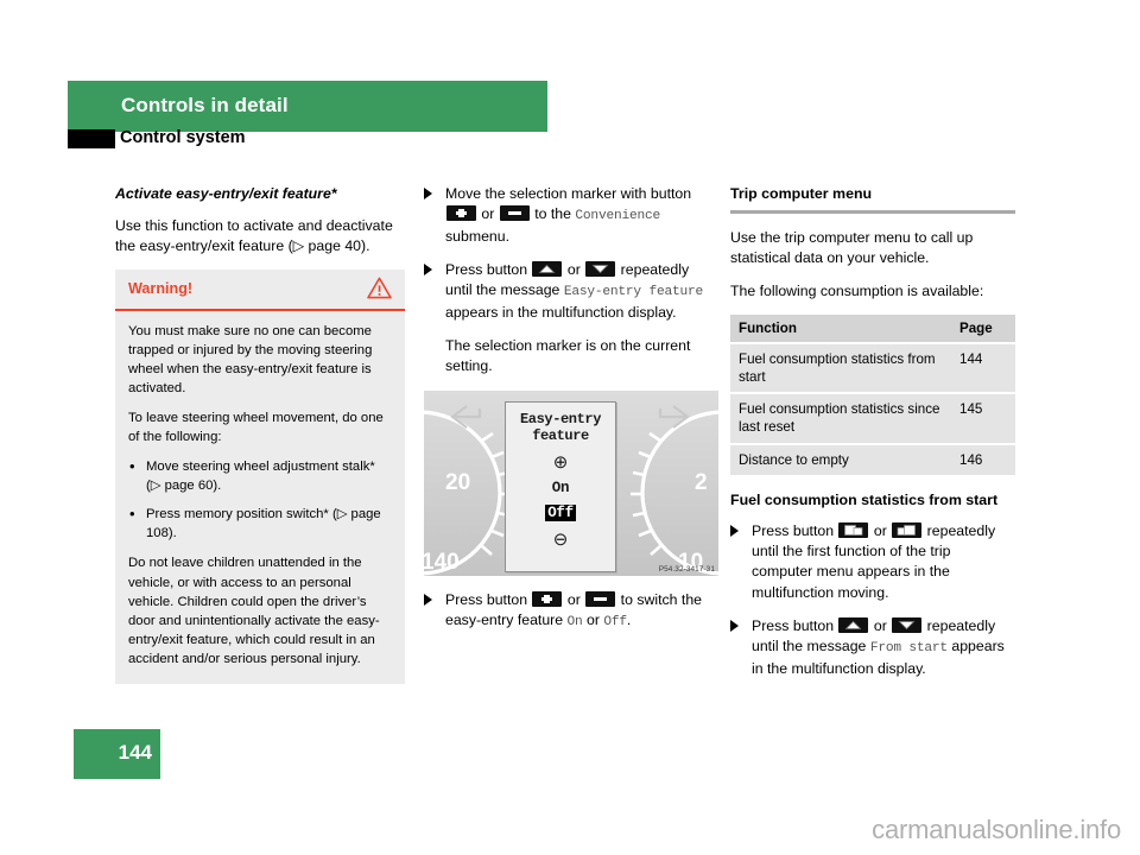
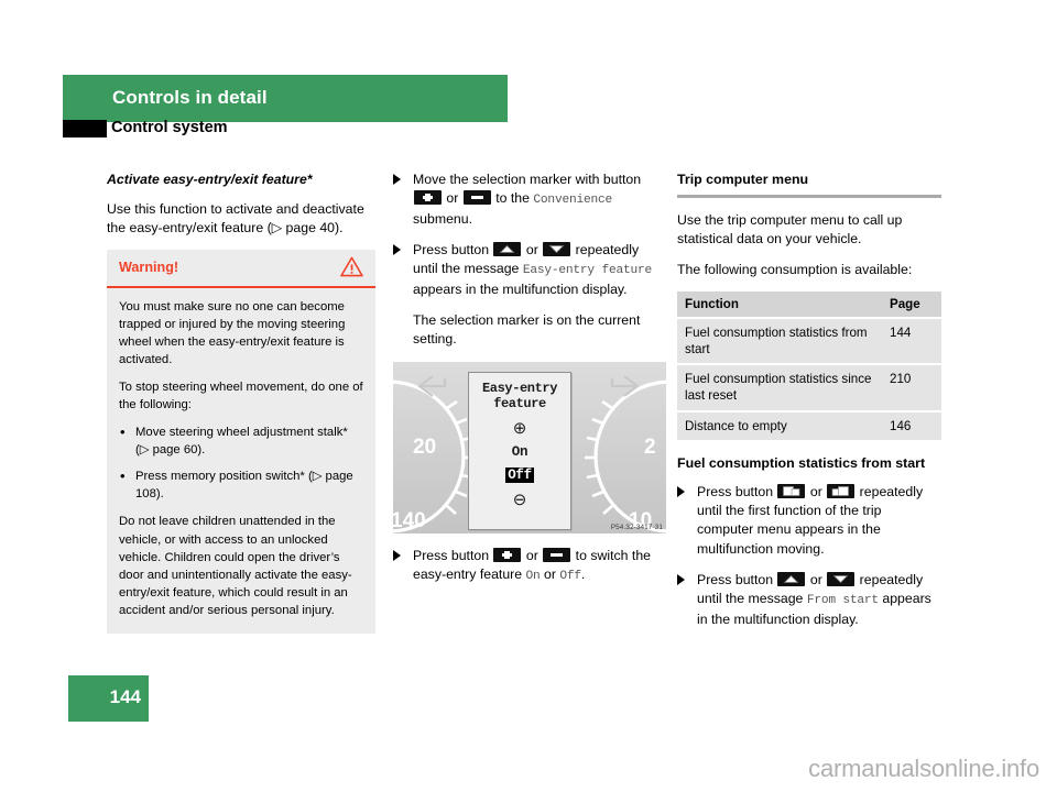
  Controls in detail
  Control system
  Activate easy-entry/exit feature*
  Use this function to activate and deactivate the easy-entry/exit feature (▷ page 40).
  Warning!
  You must make sure no one can become trapped or injured by the moving steering wheel when the easy-entry/exit feature is activated.
- To leave steering wheel movement, do one of the following:
+ To stop steering wheel movement, do one of the following:
  Move steering wheel adjustment stalk* (▷ page 60).
  Press memory position switch* (▷ page 108).
- Do not leave children unattended in the vehicle, or with access to an personal vehicle. Children could open the driver’s door and unintentionally activate the easy-entry/exit feature, which could result in an accident and/or serious personal injury.
+ Do not leave children unattended in the vehicle, or with access to an unlocked vehicle. Children could open the driver’s door and unintentionally activate the easy-entry/exit feature, which could result in an accident and/or serious personal injury.
  Move the selection marker with button or to the Convenience submenu.
  Press button or repeatedly until the message Easy-entry feature appears in the multifunction display.
  The selection marker is on the current setting.
  20
  140
  2
  10
  Easy-entry
  feature
  ⊕
  On
  Off
  ⊖
  Press button or to switch the easy-entry feature On or Off.
  Trip computer menu
  Use the trip computer menu to call up statistical data on your vehicle.
  The following consumption is available:
  Function	Page
  Fuel consumption statistics from start	144
- Fuel consumption statistics since last reset	145
+ Fuel consumption statistics since last reset	210
  Distance to empty	146
  Fuel consumption statistics from start
  Press button or repeatedly until the first function of the trip computer menu appears in the multifunction moving.
  Press button or repeatedly until the message From start appears in the multifunction display.
  144
  carmanualsonline.info
